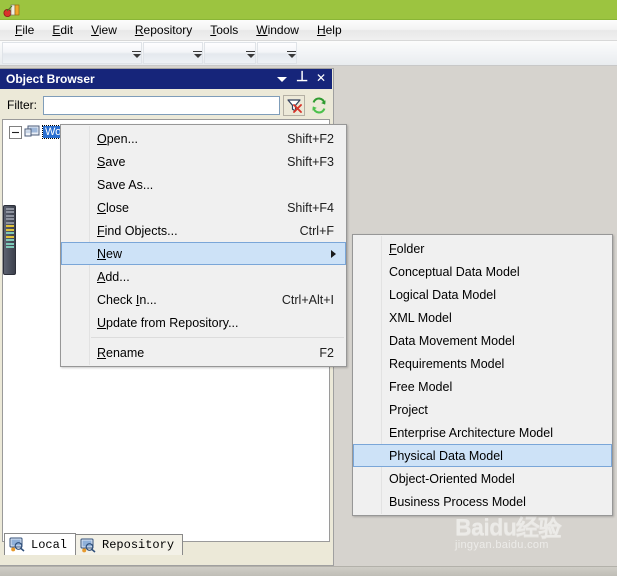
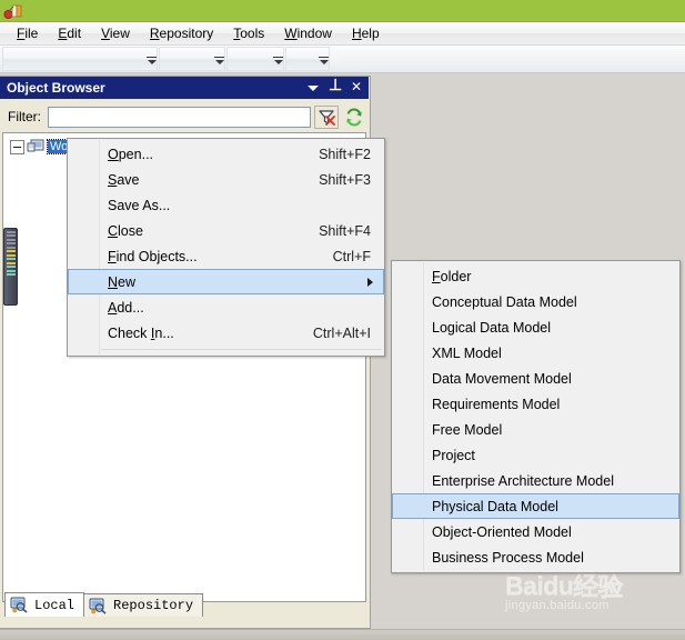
  File
  Edit
  View
  Repository
  Tools
  Window
  Help
  Object Browser
  Filter:
  Local
  Repository
  Open...
  Shift+F2
  Save
  Shift+F3
  Save As...
  Close
  Shift+F4
  Find Objects...
  Ctrl+F
  New
  Add...
  Check In...
  Ctrl+Alt+I
- Update from Repository...
- Rename
- F2
  Folder
  Conceptual Data Model
  Logical Data Model
  XML Model
  Data Movement Model
  Requirements Model
  Free Model
  Project
  Enterprise Architecture Model
  Physical Data Model
  Object-Oriented Model
  Business Process Model
  Baidu经验
  jingyan.baidu.com
